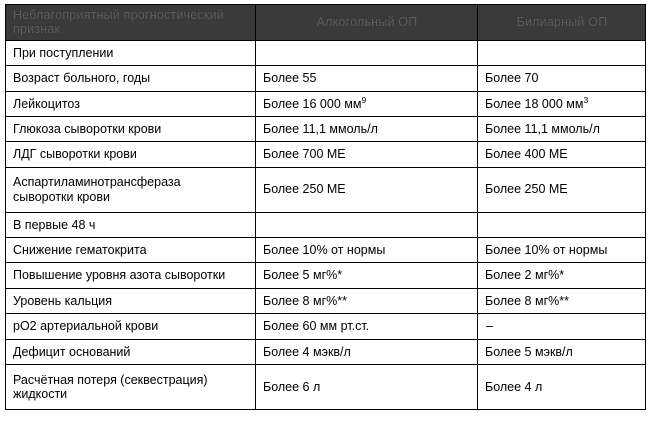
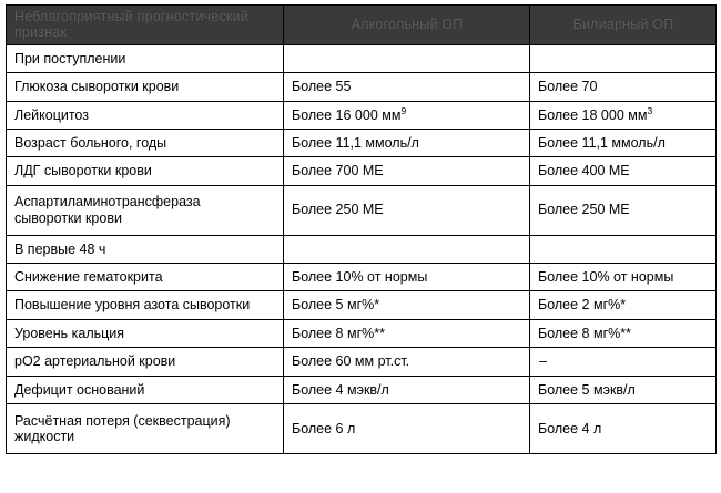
  Неблагоприятный прогностический признак	Алкогольный ОП	Билиарный ОП
  При поступлении
- Возраст больного, годы	Более 55	Более 70
+ Глюкоза сыворотки крови	Более 55	Более 70
  Лейкоцитоз	Более 16 000 мм9	Более 18 000 мм3
- Глюкоза сыворотки крови	Более 11,1 ммоль/л	Более 11,1 ммоль/л
+ Возраст больного, годы	Более 11,1 ммоль/л	Более 11,1 ммоль/л
  ЛДГ сыворотки крови	Более 700 МЕ	Более 400 МЕ
  Аспартиламинотрансфераза сыворотки крови	Более 250 МЕ	Более 250 МЕ
  В первые 48 ч
  Снижение гематокрита	Более 10% от нормы	Более 10% от нормы
  Повышение уровня азота сыворотки	Более 5 мг%*	Более 2 мг%*
  Уровень кальция	Более 8 мг%**	Более 8 мг%**
  pO2 артериальной крови	Более 60 мм рт.ст.	–
  Дефицит оснований	Более 4 мэкв/л	Более 5 мэкв/л
  Расчётная потеря (секвестрация) жидкости	Более 6 л	Более 4 л
